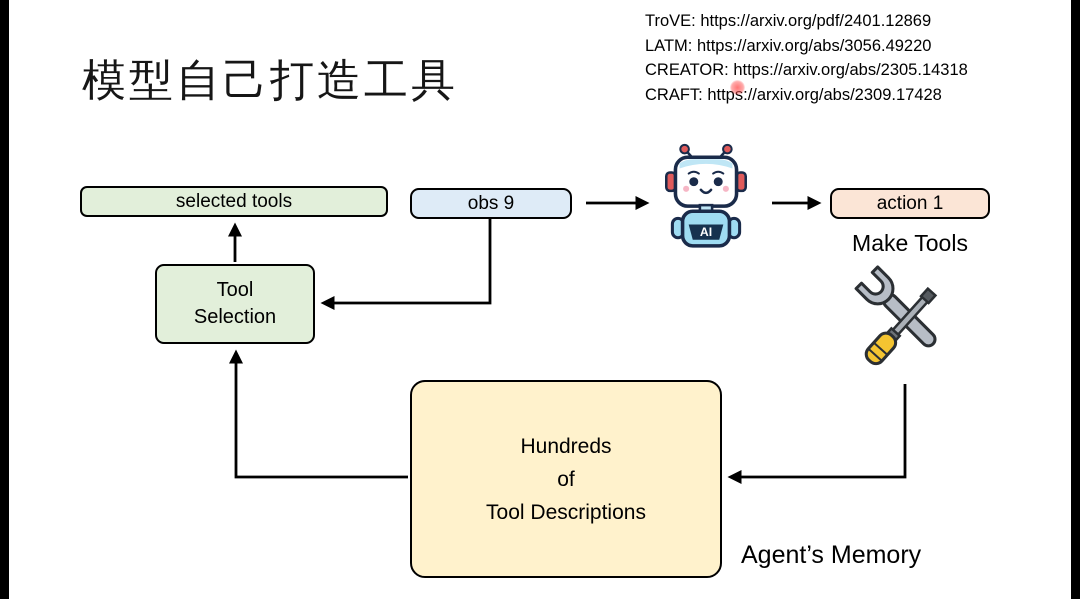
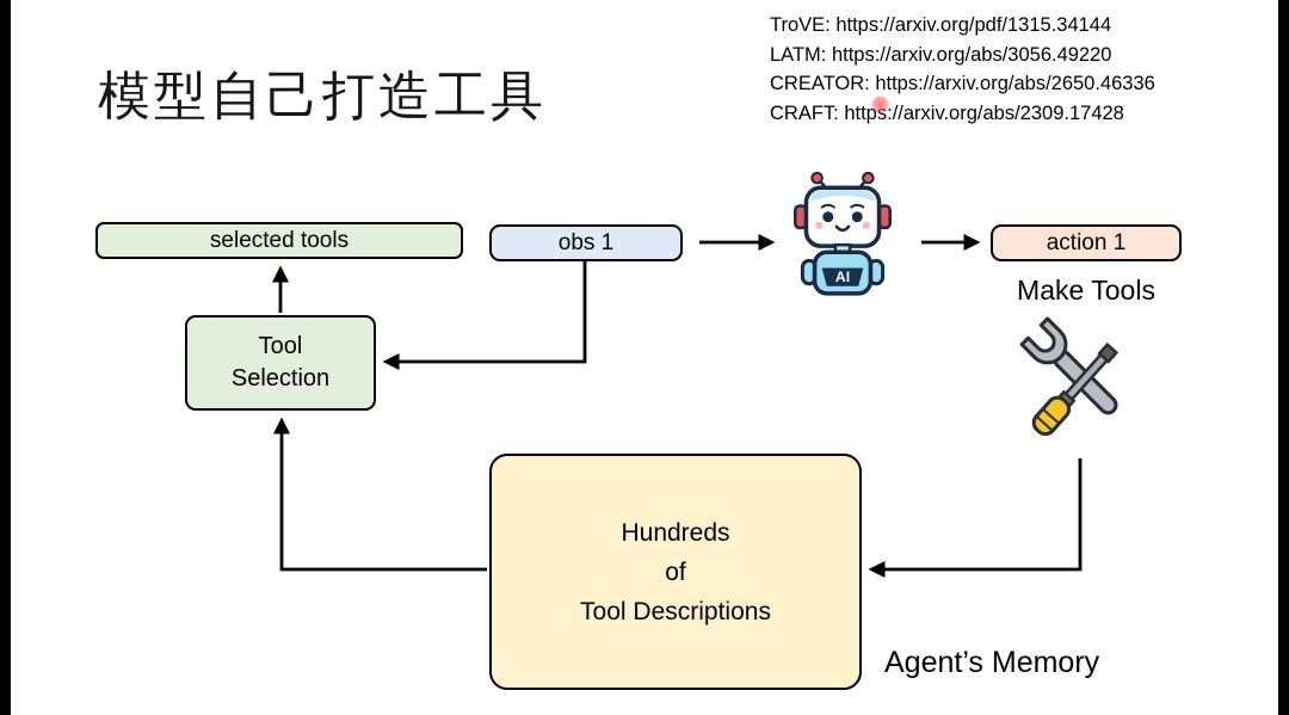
  模型自己打造工具
- TroVE: https://arxiv.org/pdf/2401.12869
+ TroVE: https://arxiv.org/pdf/1315.34144
  LATM: https://arxiv.org/abs/3056.49220
- CREATOR: https://arxiv.org/abs/2305.14318
+ CREATOR: https://arxiv.org/abs/2650.46336
  CRAFT: http://arxiv.org/abs/2309.17428
  selected tools
- obs 9
+ obs 1
  action 1
  Tool
  Selection
  Hundreds
  of
  Tool Descriptions
  Make Tools
  Agent’s Memory
  AI
